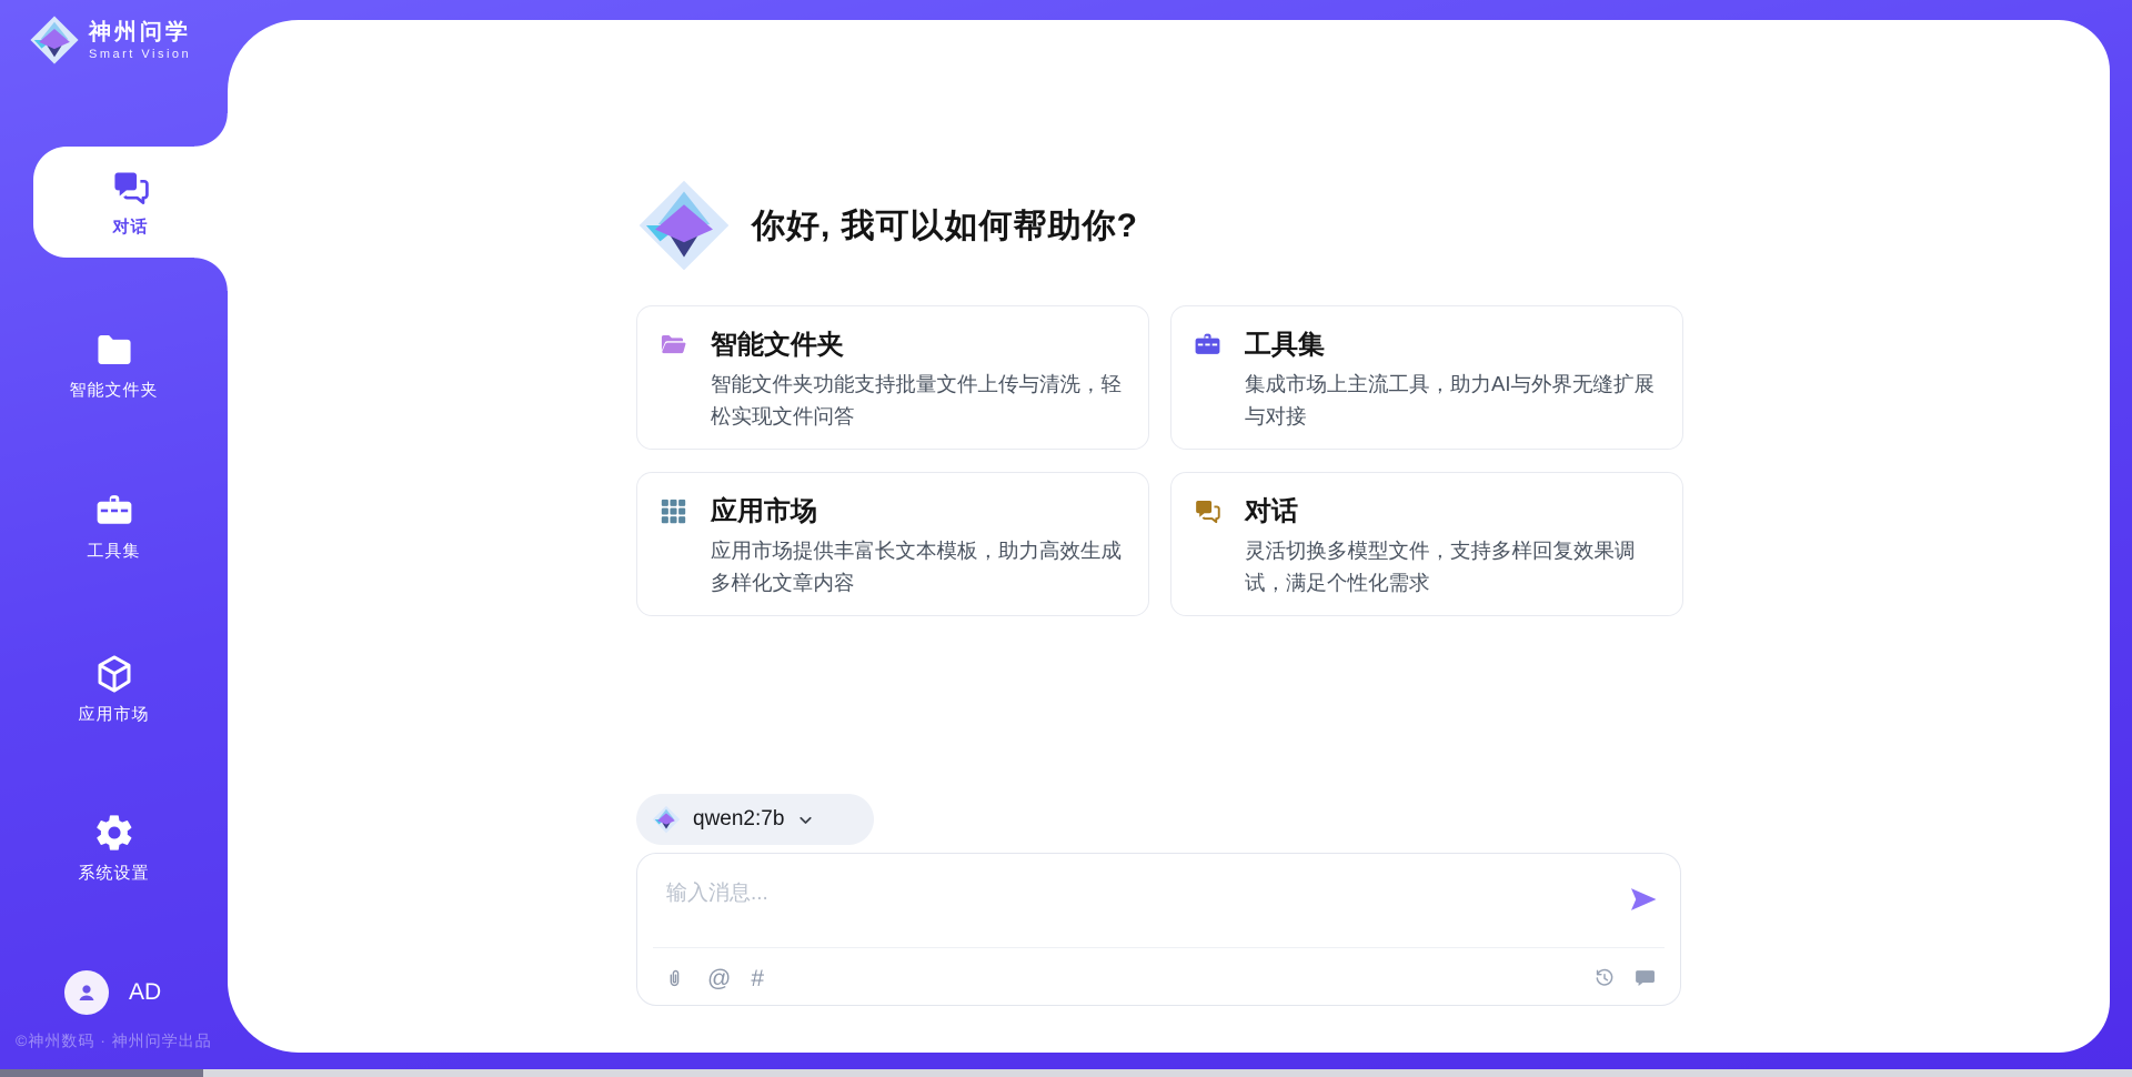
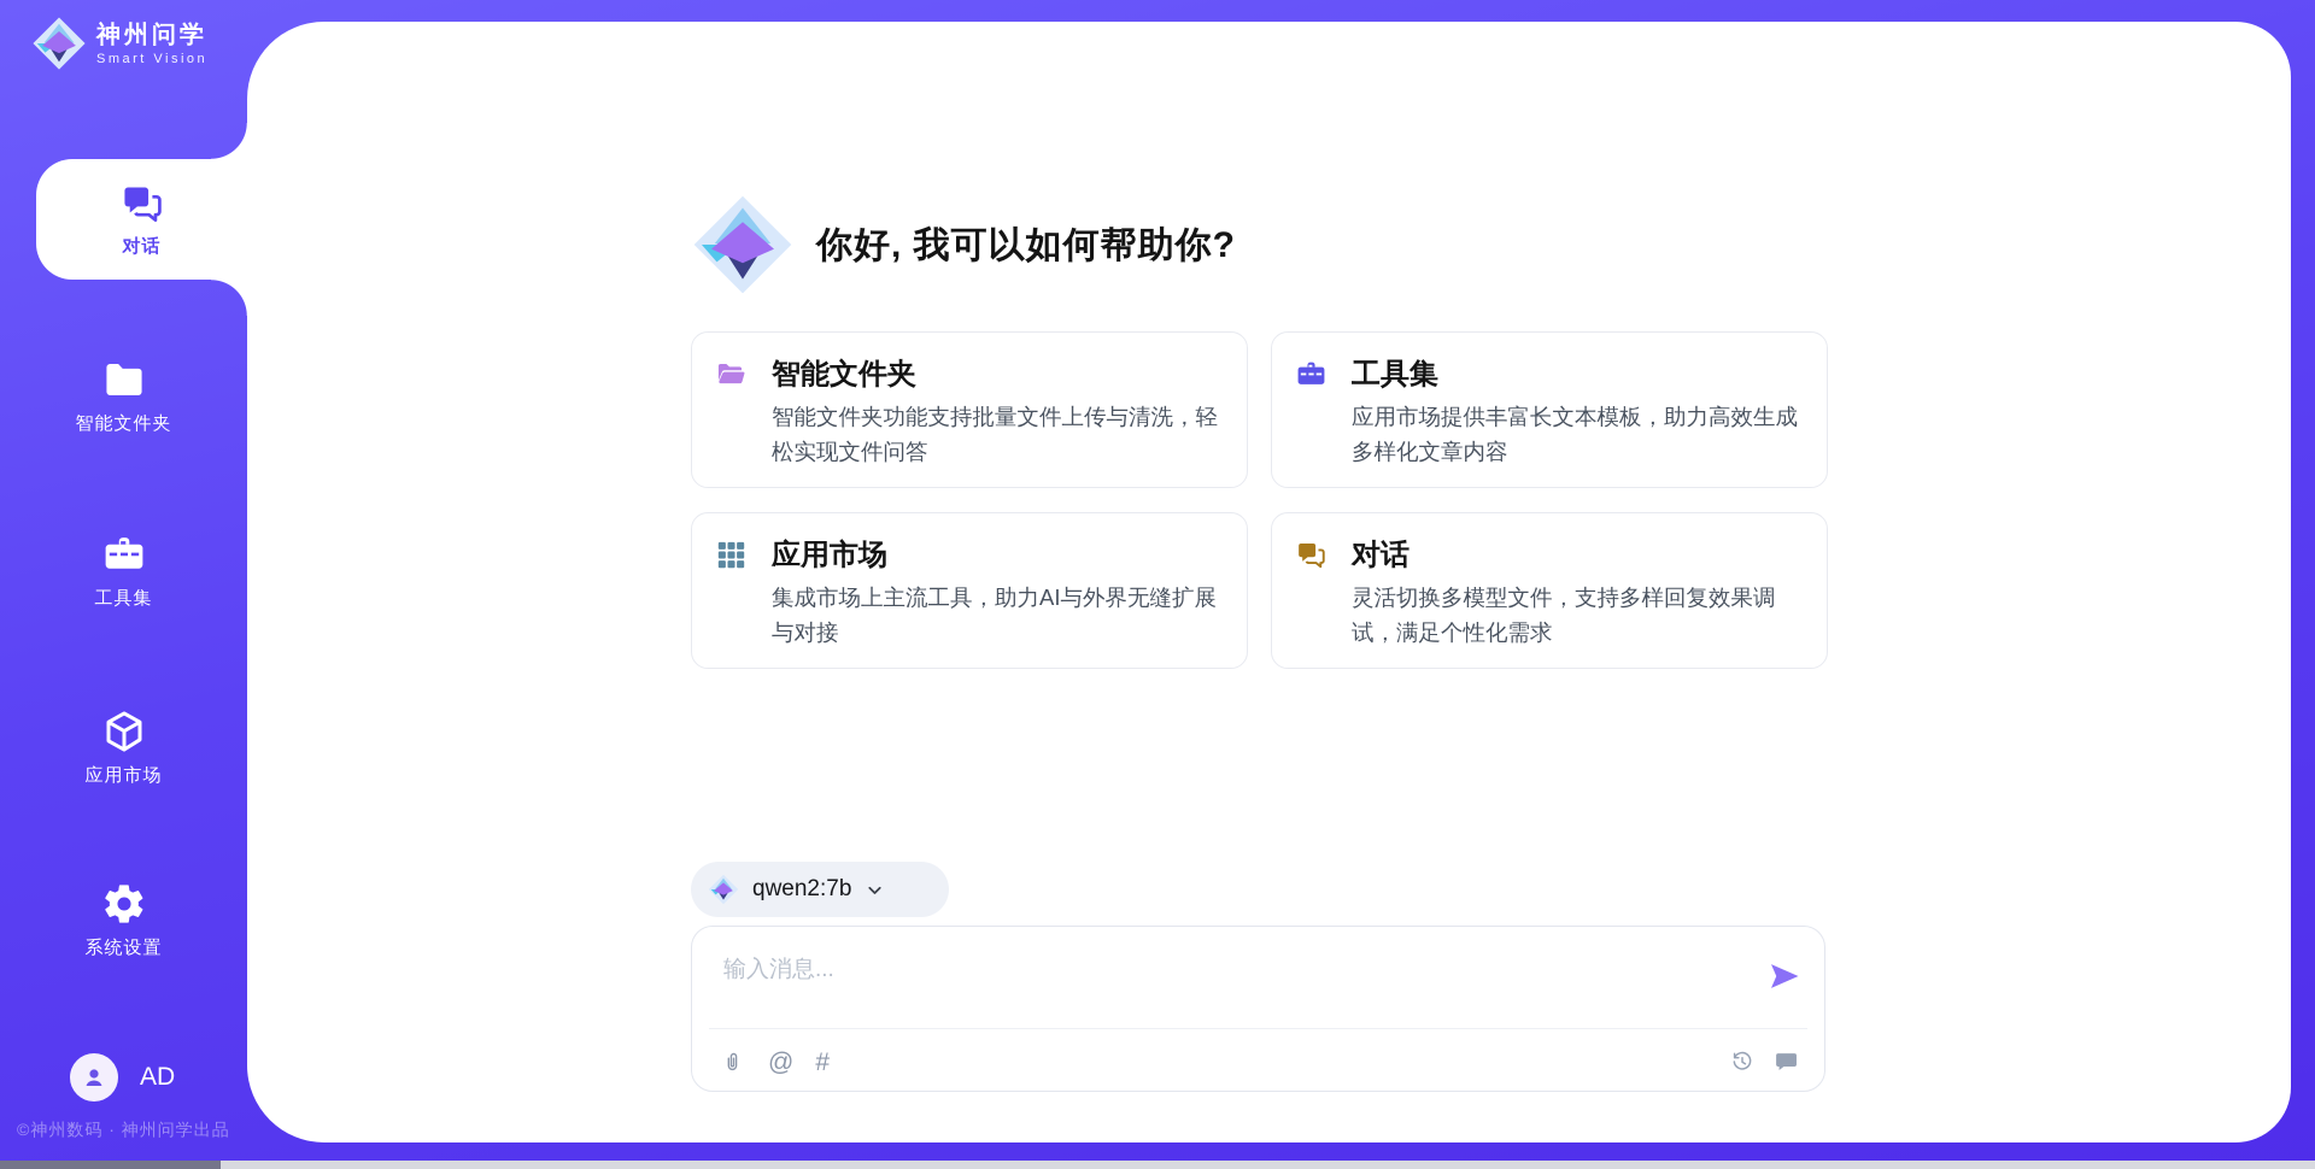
  神州问学
  Smart Vision
  对话
  智能文件夹
  工具集
  应用市场
  系统设置
  AD
  ©神州数码 · 神州问学出品
  你好, 我可以如何帮助你?
  智能文件夹
  智能文件夹功能支持批量文件上传与清洗，轻松实现文件问答
  工具集
- 集成市场上主流工具，助力AI与外界无缝扩展与对接
+ 应用市场提供丰富长文本模板，助力高效生成多样化文章内容
  应用市场
- 应用市场提供丰富长文本模板，助力高效生成多样化文章内容
+ 集成市场上主流工具，助力AI与外界无缝扩展与对接
  对话
  灵活切换多模型文件，支持多样回复效果调试，满足个性化需求
  qwen2:7b
  输入消息...
  @
  #
